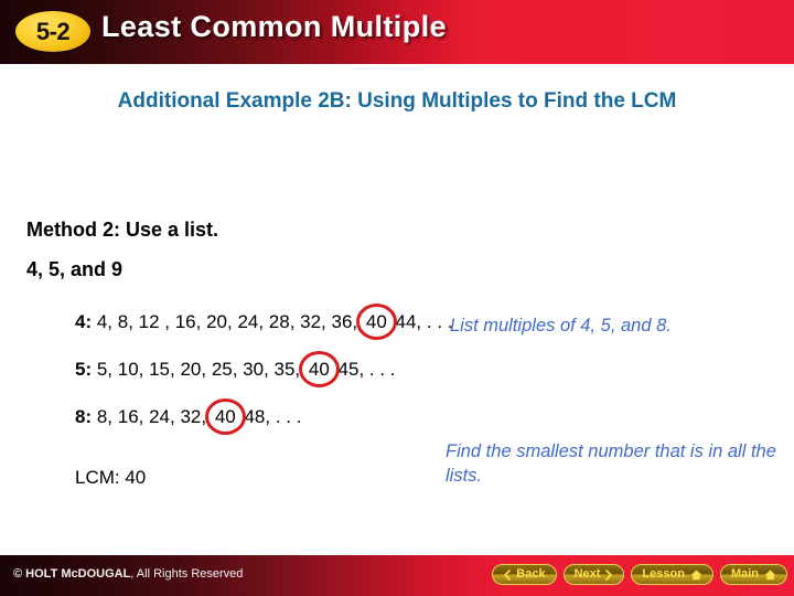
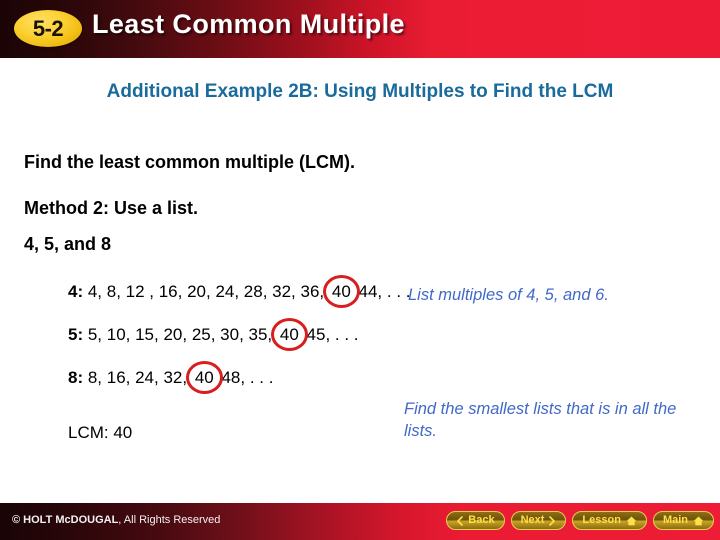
  5-2
  Least Common Multiple
  Additional Example 2B: Using Multiples to Find the LCM
+ Find the least common multiple (LCM).
  Method 2: Use a list.
- 4, 5, and 9
+ 4, 5, and 8
  4: 4, 8, 12 , 16, 20, 24, 28, 32, 36, 40 44, . . .
  5: 5, 10, 15, 20, 25, 30, 35, 40 45, . . .
  8: 8, 16, 24, 32, 40 48, . . .
  LCM: 40
- List multiples of 4, 5, and 8.
+ List multiples of 4, 5, and 6.
- Find the smallest number that is in all the lists.
+ Find the smallest lists that is in all the lists.
  © HOLT McDOUGAL, All Rights Reserved
  Back
  Next
  Lesson
  Main
